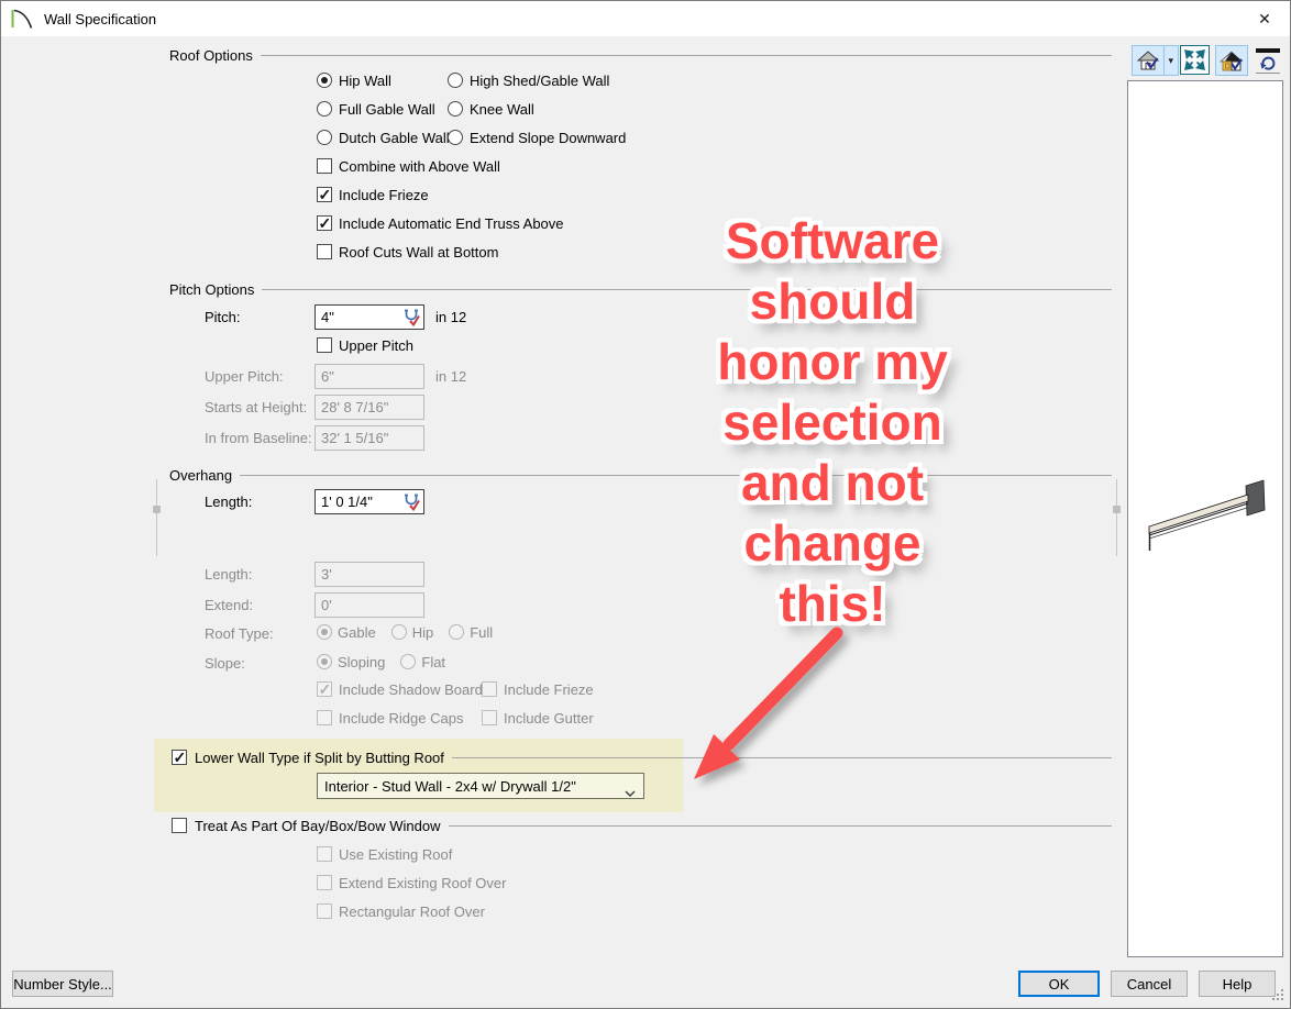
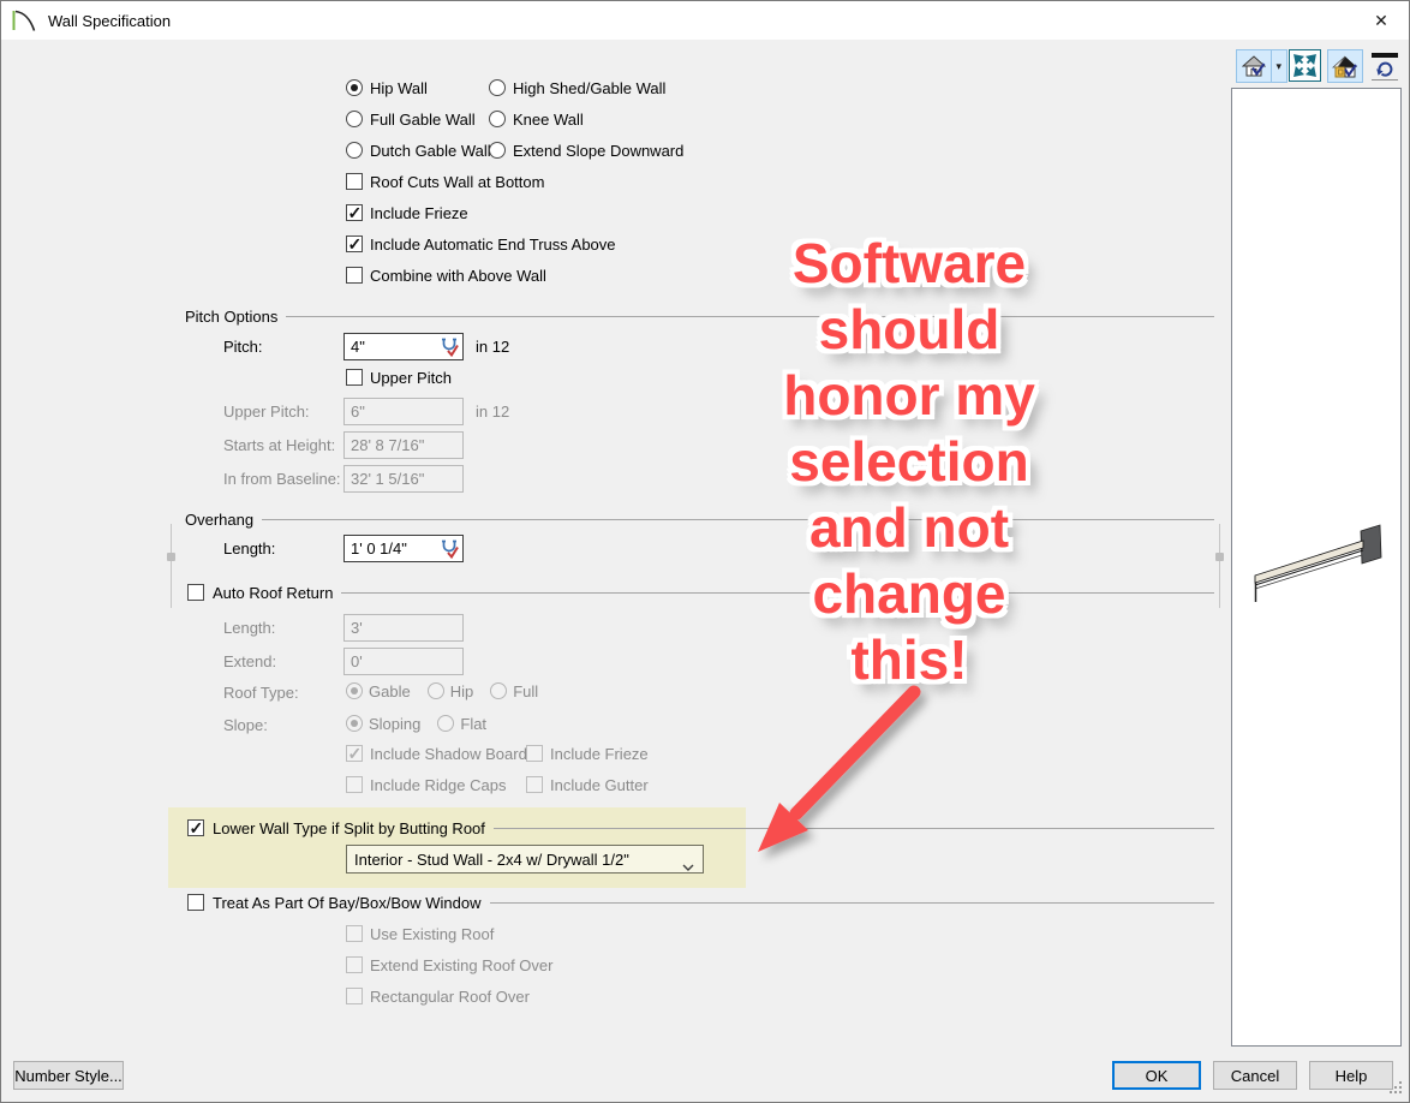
  Wall Specification
  ✕
- Roof Options
  Hip Wall
  High Shed/Gable Wall
  Full Gable Wall
  Knee Wall
  Dutch Gable Wal
  Extend Slope Downward
- Combine with Above Wall
+ Roof Cuts Wall at Bottom
  Include Frieze
  Include Automatic End Truss Above
- Roof Cuts Wall at Bottom
+ Combine with Above Wall
  Pitch Options
  Pitch:
  4"
  in 12
  Upper Pitch
  Upper Pitch:
  6"
  in 12
  Starts at Height:
  28' 8 7/16"
  In from Baseline:
  32' 1 5/16"
  Overhang
  Length:
  1' 0 1/4"
+ Auto Roof Return
  Length:
  3'
  Extend:
  0'
  Roof Type:
  Gable
  Hip
  Full
  Slope:
  Sloping
  Flat
  Include Shadow Board
  Include Frieze
  Include Ridge Caps
  Include Gutter
  Lower Wall Type if Split by Butting Roof
  Interior - Stud Wall - 2x4 w/ Drywall 1/2"
  Treat As Part Of Bay/Box/Bow Window
  Use Existing Roof
  Extend Existing Roof Over
  Rectangular Roof Over
  ▾
  Software
  should
  honor my
  selection
  and not
  change
  this!
  Number Style...
  OK
  Cancel
  Help
